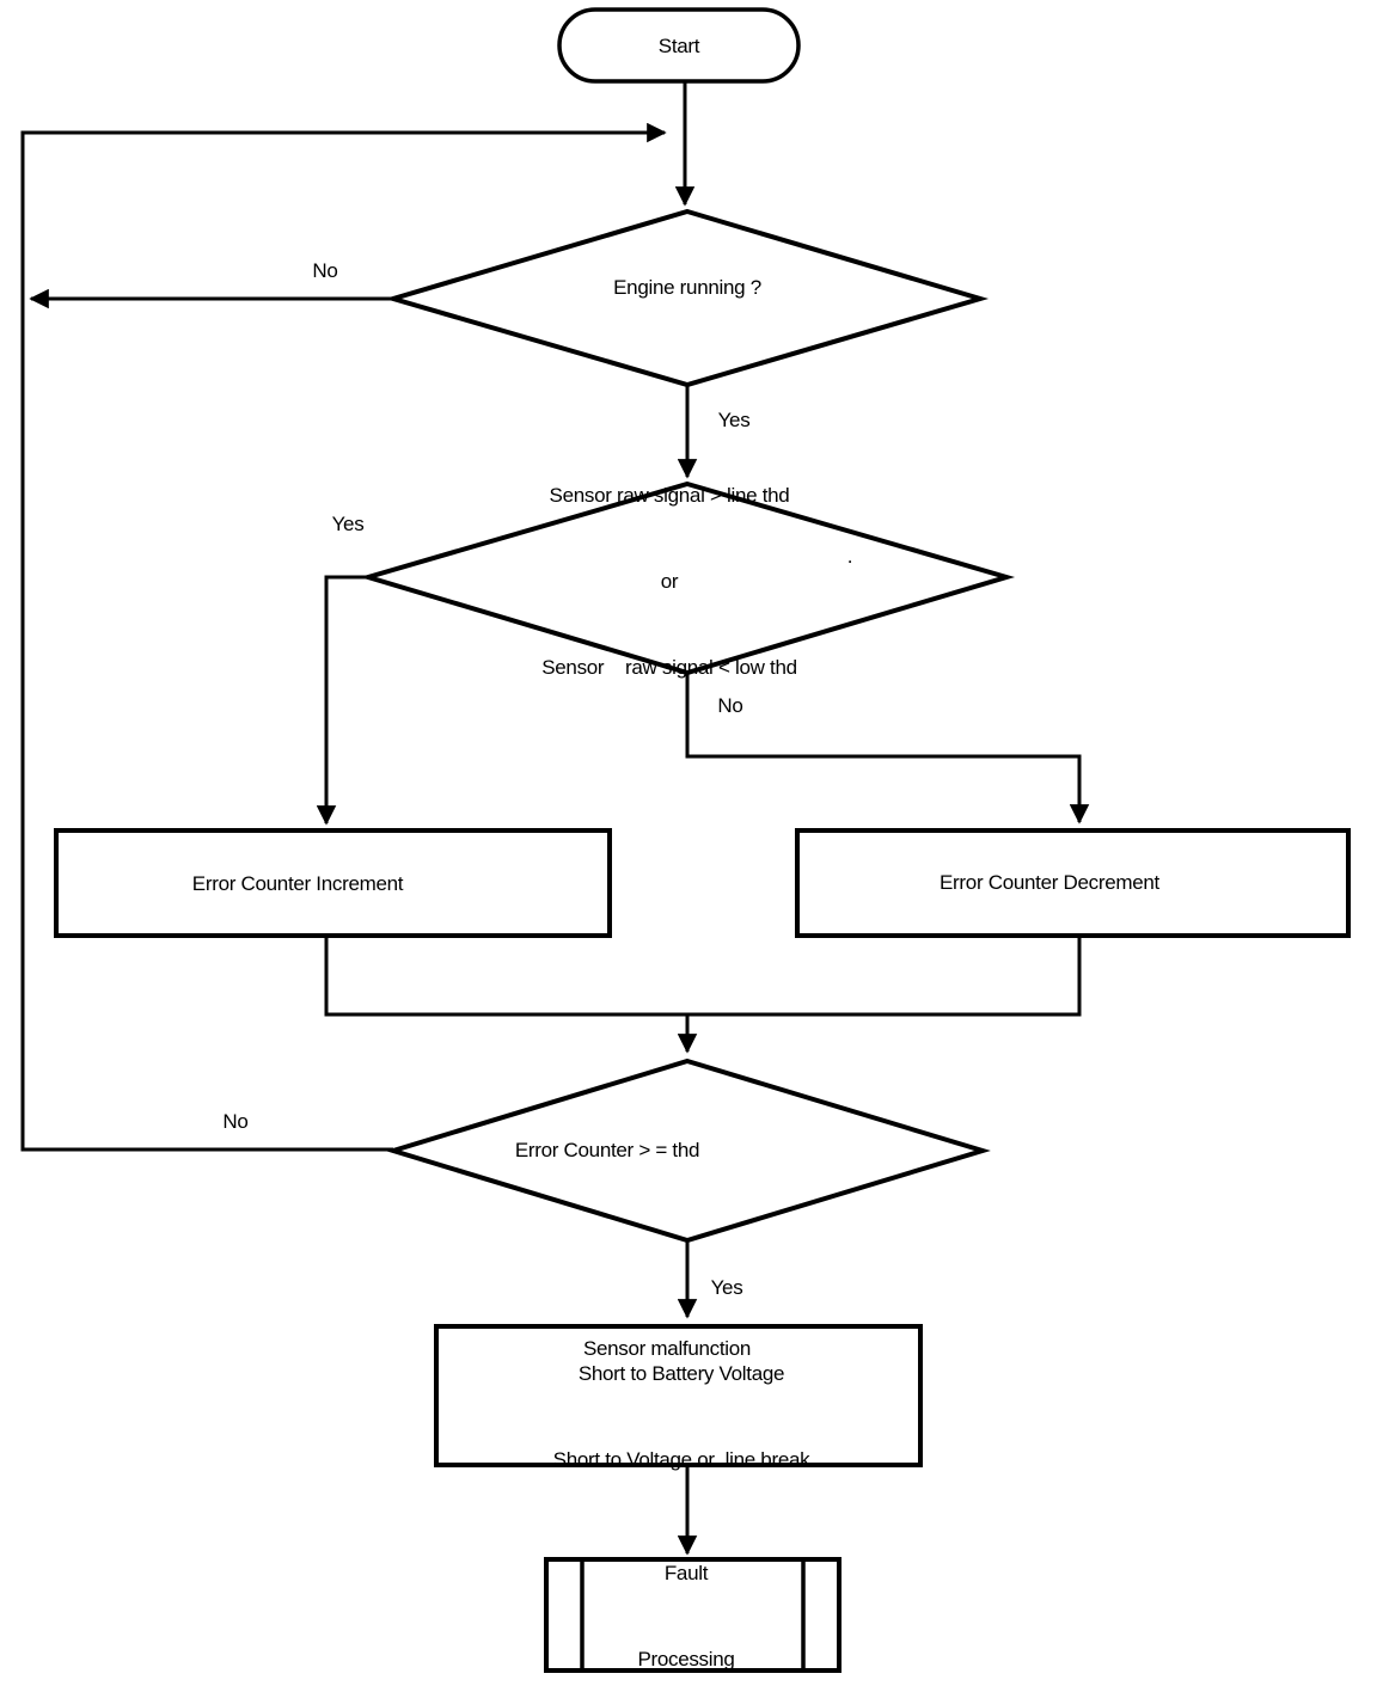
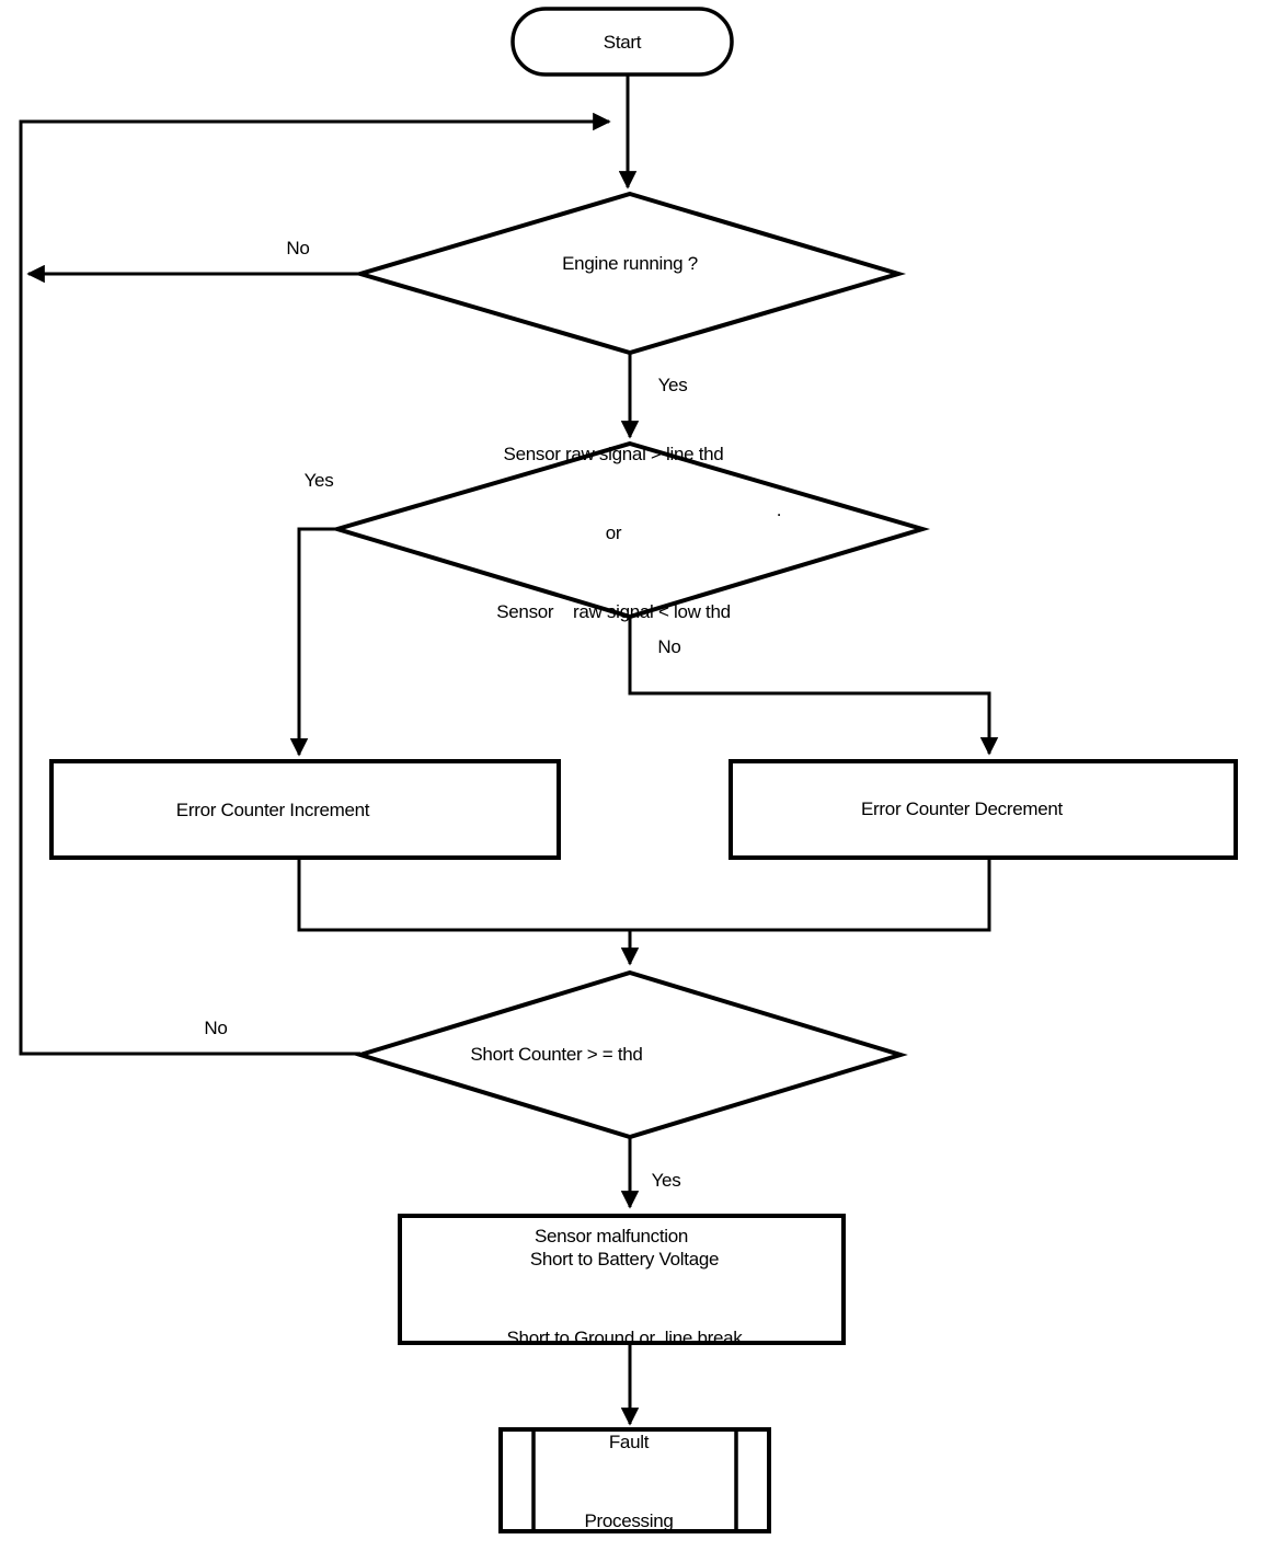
  Start
  Engine running ?
  Sensor raw signal > line thd
  or
  Sensor raw signal < low thd
  .
  Error Counter Increment
  Error Counter Decrement
- Error Counter > = thd
+ Short Counter > = thd
  Sensor malfunction
  Short to Battery Voltage
- Short to Voltage or line break
+ Short to Ground or line break
  Fault
  Processing
  No
  Yes
  Yes
  No
  No
  Yes
